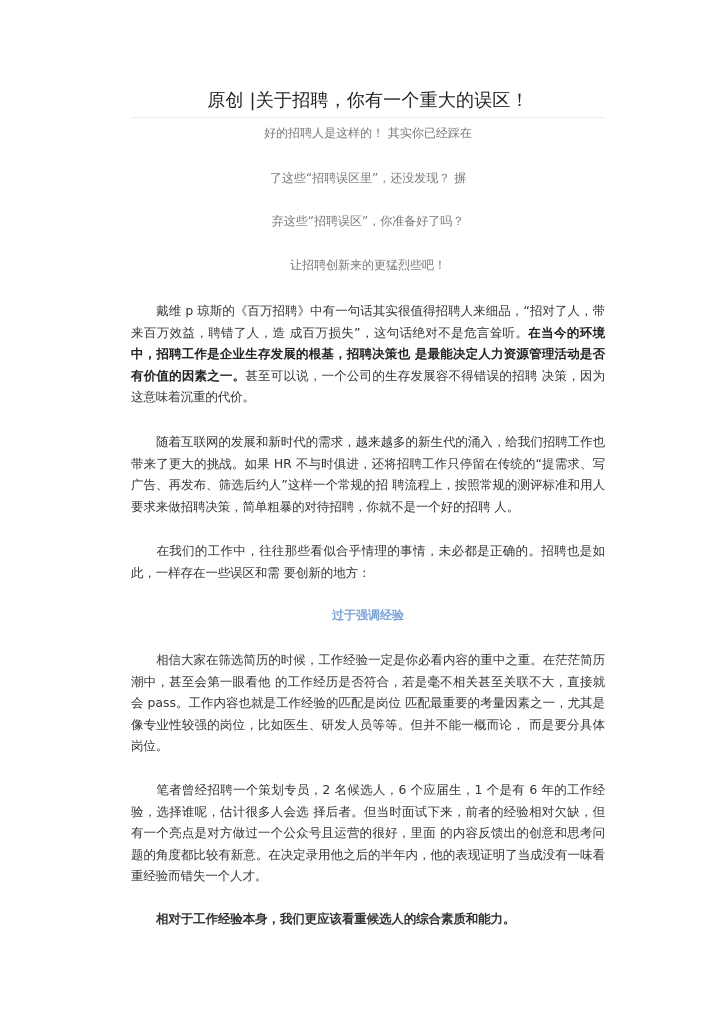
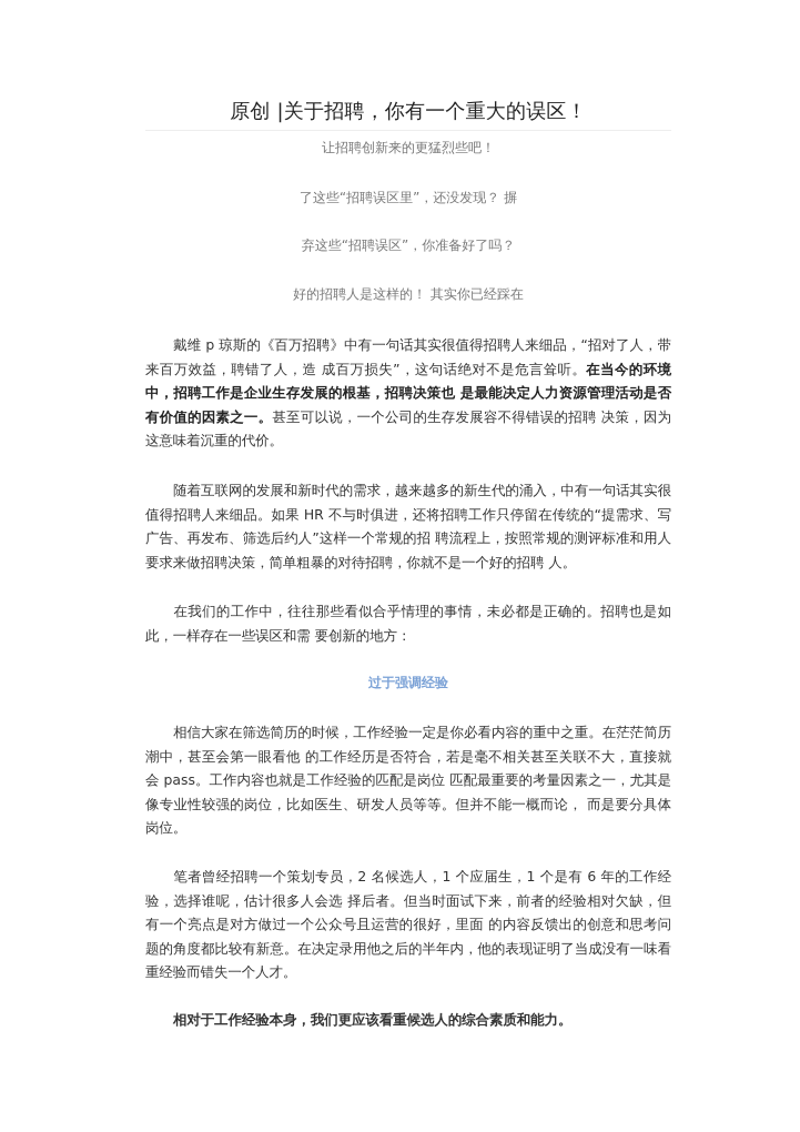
  原创 |关于招聘，你有一个重大的误区！
- 好的招聘人是这样的！ 其实你已经踩在
+ 让招聘创新来的更猛烈些吧！
  了这些“招聘误区里”，还没发现？ 摒
  弃这些“招聘误区”，你准备好了吗？
- 让招聘创新来的更猛烈些吧！
+ 好的招聘人是这样的！ 其实你已经踩在
  戴维 p 琼斯的《百万招聘》中有一句话其实很值得招聘人来细品，“招对了人，带来百万效益，聘错了人，造 成百万损失”，这句话绝对不是危言耸听。在当今的环境中，招聘工作是企业生存发展的根基，招聘决策也 是最能决定人力资源管理活动是否有价值的因素之一。甚至可以说，一个公司的生存发展容不得错误的招聘 决策，因为这意味着沉重的代价。
- 随着互联网的发展和新时代的需求，越来越多的新生代的涌入，给我们招聘工作也带来了更大的挑战。如果 HR 不与时俱进，还将招聘工作只停留在传统的“提需求、写广告、再发布、筛选后约人”这样一个常规的招 聘流程上，按照常规的测评标准和用人要求来做招聘决策，简单粗暴的对待招聘，你就不是一个好的招聘 人。
+ 随着互联网的发展和新时代的需求，越来越多的新生代的涌入，中有一句话其实很值得招聘人来细品。如果 HR 不与时俱进，还将招聘工作只停留在传统的“提需求、写广告、再发布、筛选后约人”这样一个常规的招 聘流程上，按照常规的测评标准和用人要求来做招聘决策，简单粗暴的对待招聘，你就不是一个好的招聘 人。
  在我们的工作中，往往那些看似合乎情理的事情，未必都是正确的。招聘也是如此，一样存在一些误区和需 要创新的地方：
  过于强调经验
  相信大家在筛选简历的时候，工作经验一定是你必看内容的重中之重。在茫茫简历潮中，甚至会第一眼看他 的工作经历是否符合，若是毫不相关甚至关联不大，直接就会 pass。工作内容也就是工作经验的匹配是岗位 匹配最重要的考量因素之一，尤其是像专业性较强的岗位，比如医生、研发人员等等。但并不能一概而论， 而是要分具体岗位。
- 笔者曾经招聘一个策划专员，2 名候选人，6 个应届生，1 个是有 6 年的工作经验，选择谁呢，估计很多人会选 择后者。但当时面试下来，前者的经验相对欠缺，但有一个亮点是对方做过一个公众号且运营的很好，里面 的内容反馈出的创意和思考问题的角度都比较有新意。在决定录用他之后的半年内，他的表现证明了当成没有一味看重经验而错失一个人才。
+ 笔者曾经招聘一个策划专员，2 名候选人，1 个应届生，1 个是有 6 年的工作经验，选择谁呢，估计很多人会选 择后者。但当时面试下来，前者的经验相对欠缺，但有一个亮点是对方做过一个公众号且运营的很好，里面 的内容反馈出的创意和思考问题的角度都比较有新意。在决定录用他之后的半年内，他的表现证明了当成没有一味看重经验而错失一个人才。
  相对于工作经验本身，我们更应该看重候选人的综合素质和能力。
